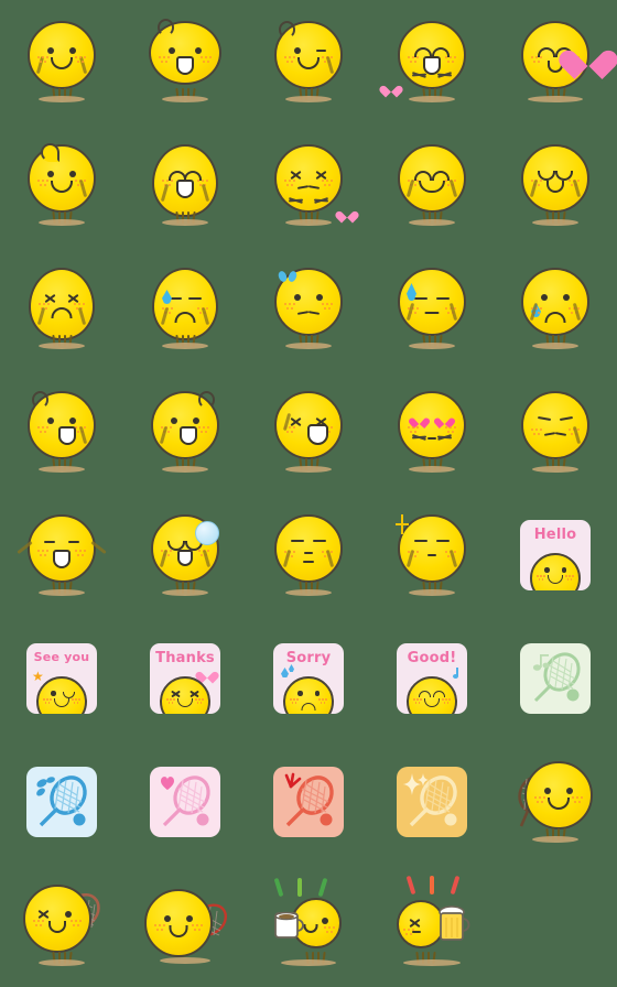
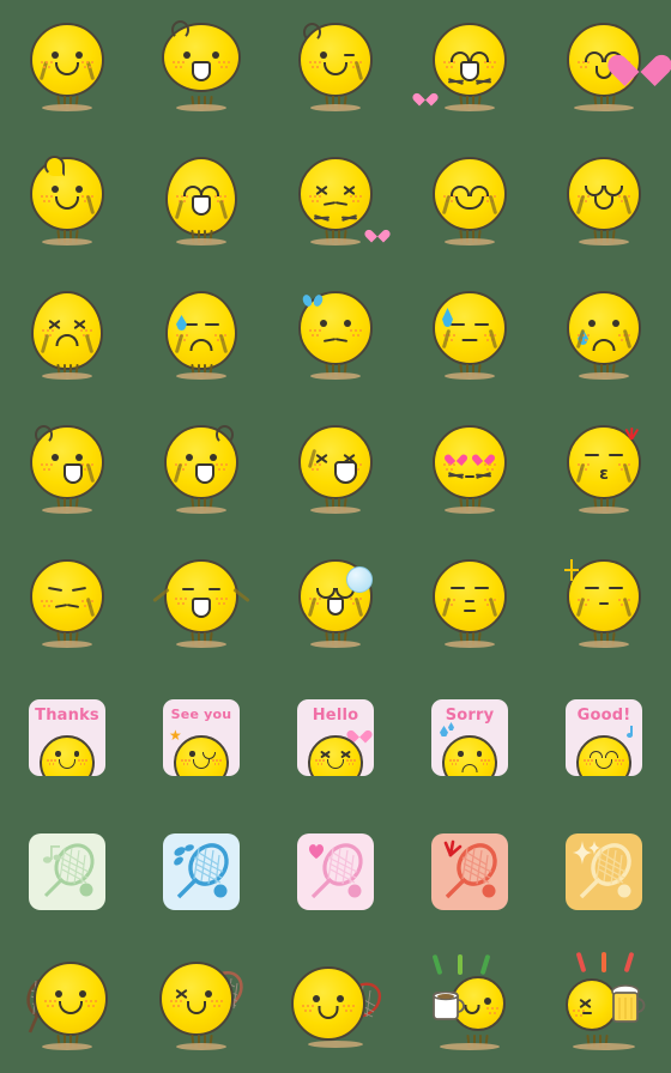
+ ε
- Hello
+ Thanks
  See you
  ★
- Thanks
+ Hello
  Sorry
  Good!
